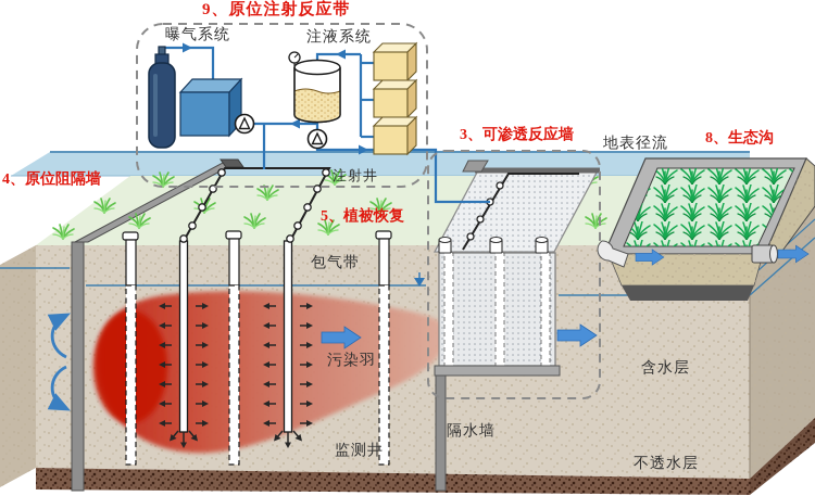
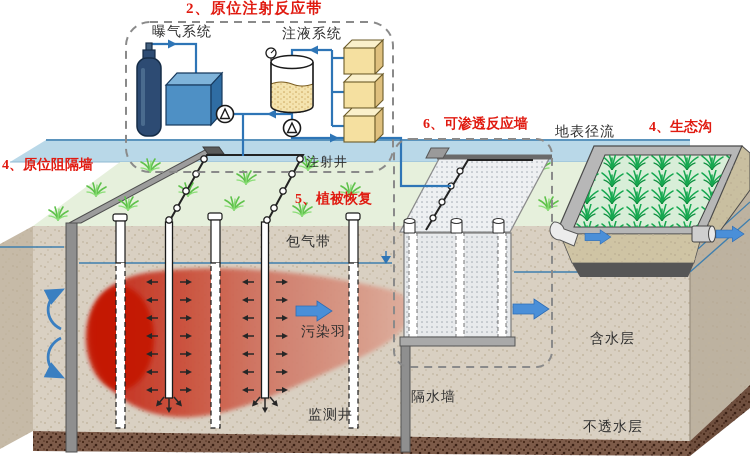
- 9、原位注射反应带
+ 2、原位注射反应带
  曝气系统
  注液系统
  4、原位阻隔墙
  注射井
- 3、可渗透反应墙
+ 6、可渗透反应墙
  地表径流
- 8、生态沟
+ 4、生态沟
  5、植被恢复
  包气带
  污染羽
  监测井
  含水层
  隔水墙
  不透水层
